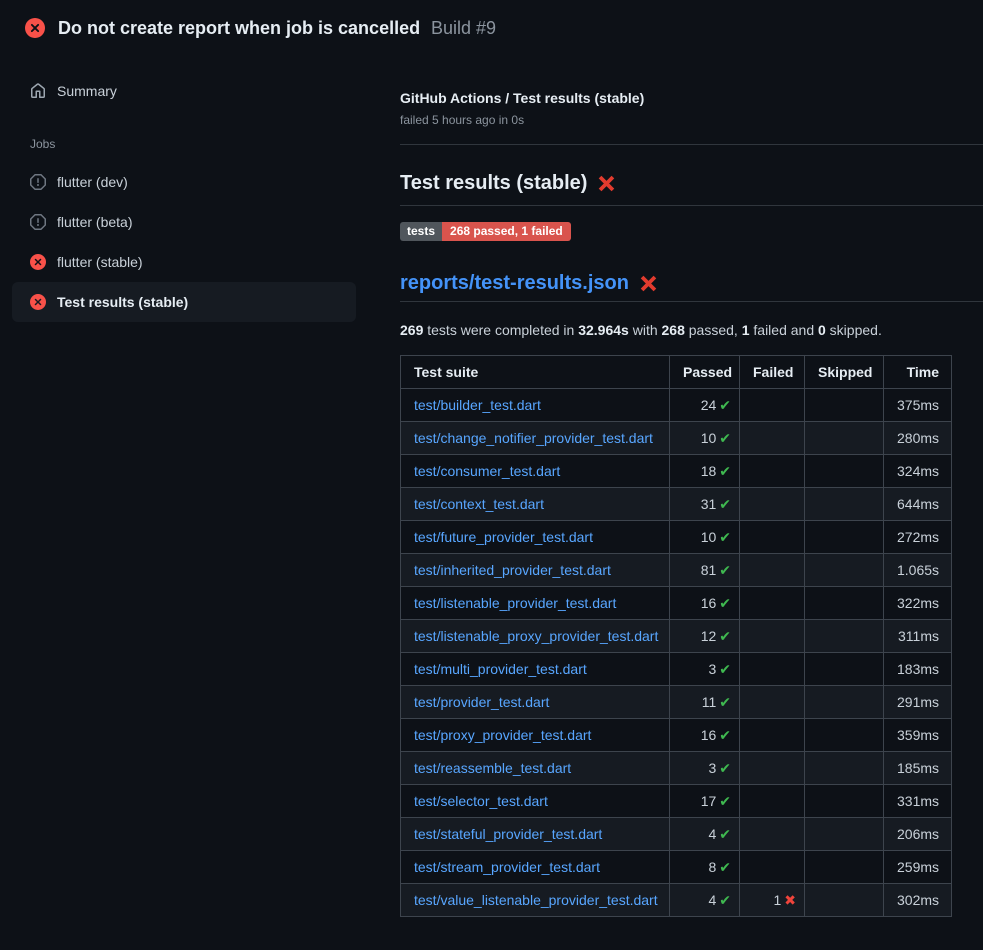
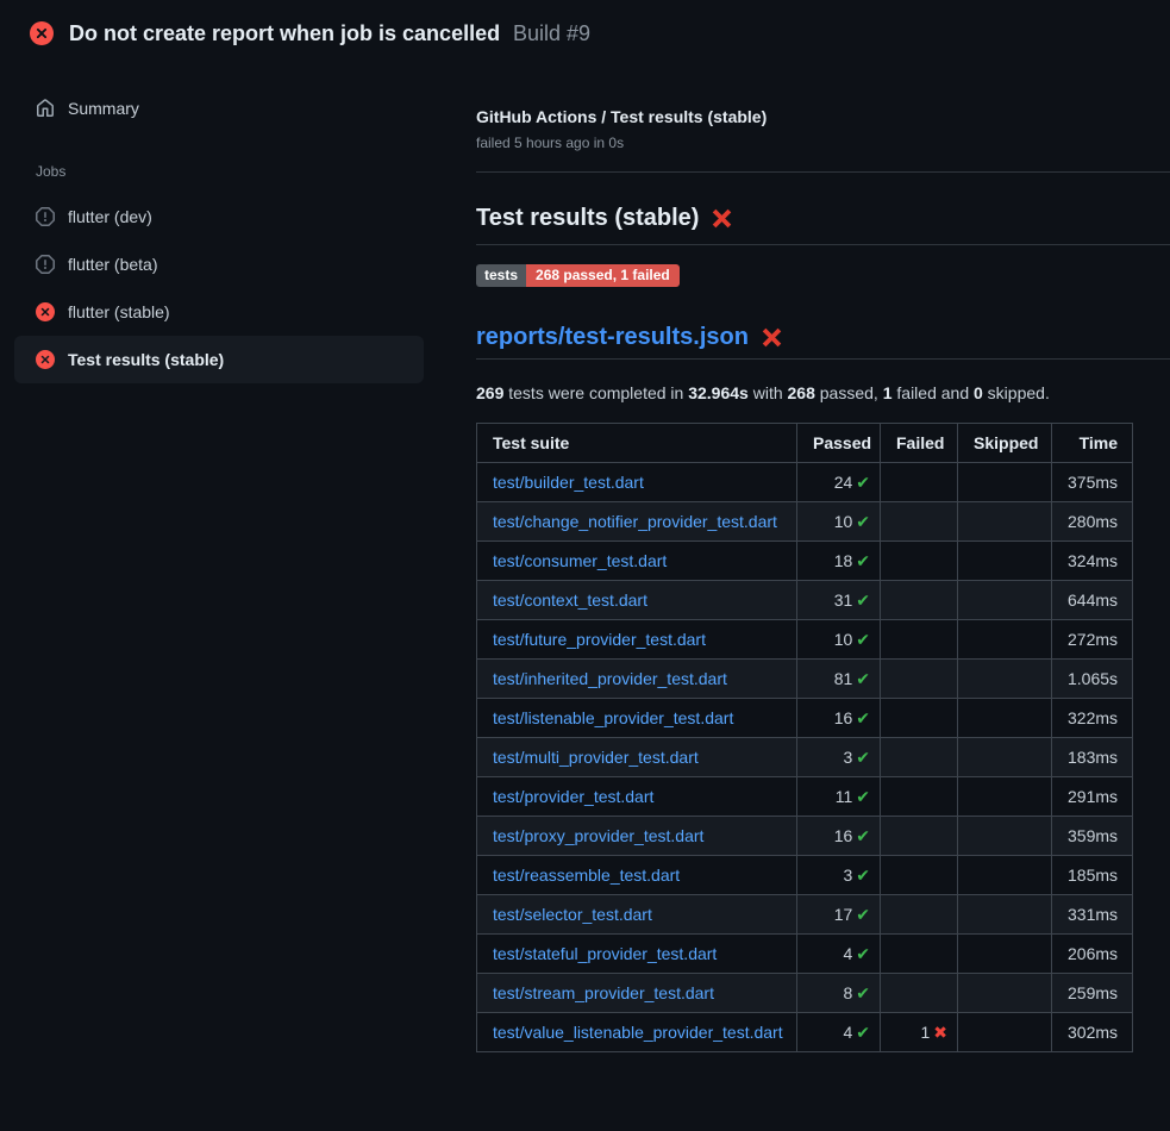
  Do not create report when job is cancelled Build #9
  Summary
  Jobs
  flutter (dev)
  flutter (beta)
  flutter (stable)
  Test results (stable)
  GitHub Actions / Test results (stable)
  failed 5 hours ago in 0s
  Test results (stable)
  tests
  268 passed, 1 failed
  reports/test-results.json
  269 tests were completed in 32.964s with 268 passed, 1 failed and 0 skipped.
  Test suite	Passed	Failed	Skipped	Time
  test/builder_test.dart	24 ✔			375ms
  test/change_notifier_provider_test.dart	10 ✔			280ms
  test/consumer_test.dart	18 ✔			324ms
  test/context_test.dart	31 ✔			644ms
  test/future_provider_test.dart	10 ✔			272ms
  test/inherited_provider_test.dart	81 ✔			1.065s
  test/listenable_provider_test.dart	16 ✔			322ms
- test/listenable_proxy_provider_test.dart	12 ✔			311ms
  test/multi_provider_test.dart	3 ✔			183ms
  test/provider_test.dart	11 ✔			291ms
  test/proxy_provider_test.dart	16 ✔			359ms
  test/reassemble_test.dart	3 ✔			185ms
  test/selector_test.dart	17 ✔			331ms
  test/stateful_provider_test.dart	4 ✔			206ms
  test/stream_provider_test.dart	8 ✔			259ms
  test/value_listenable_provider_test.dart	4 ✔	1 ✖		302ms
